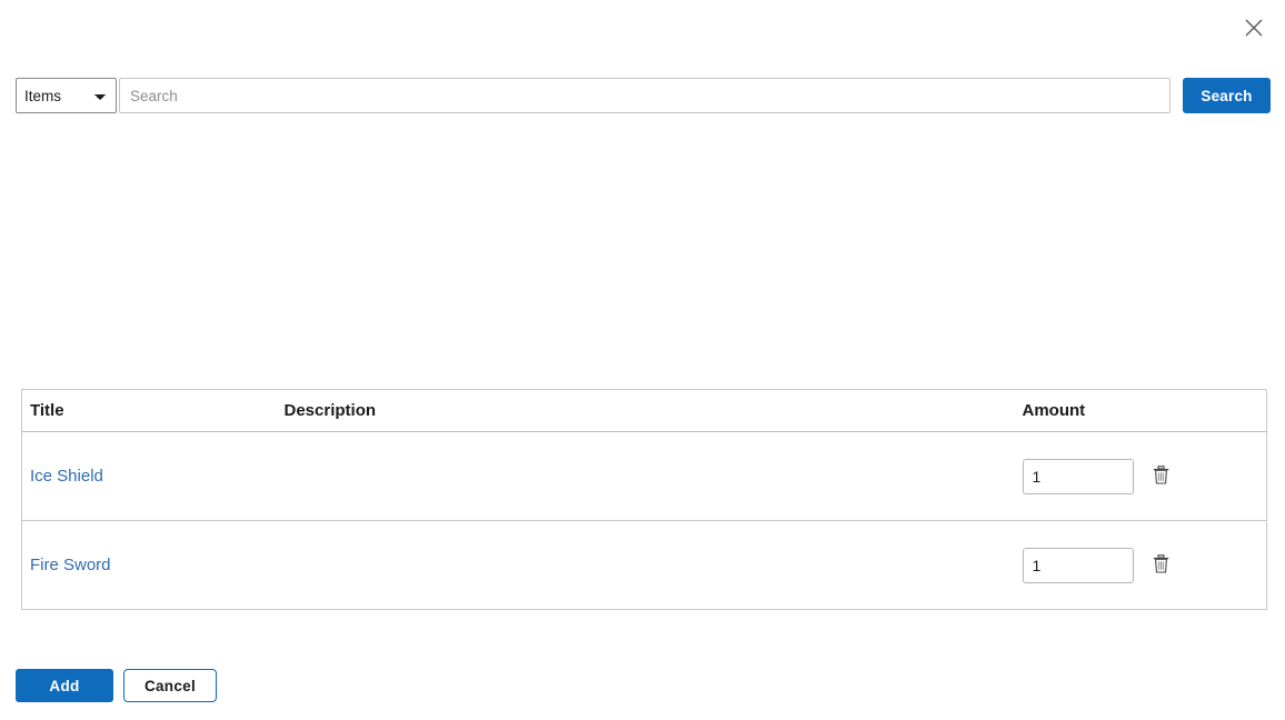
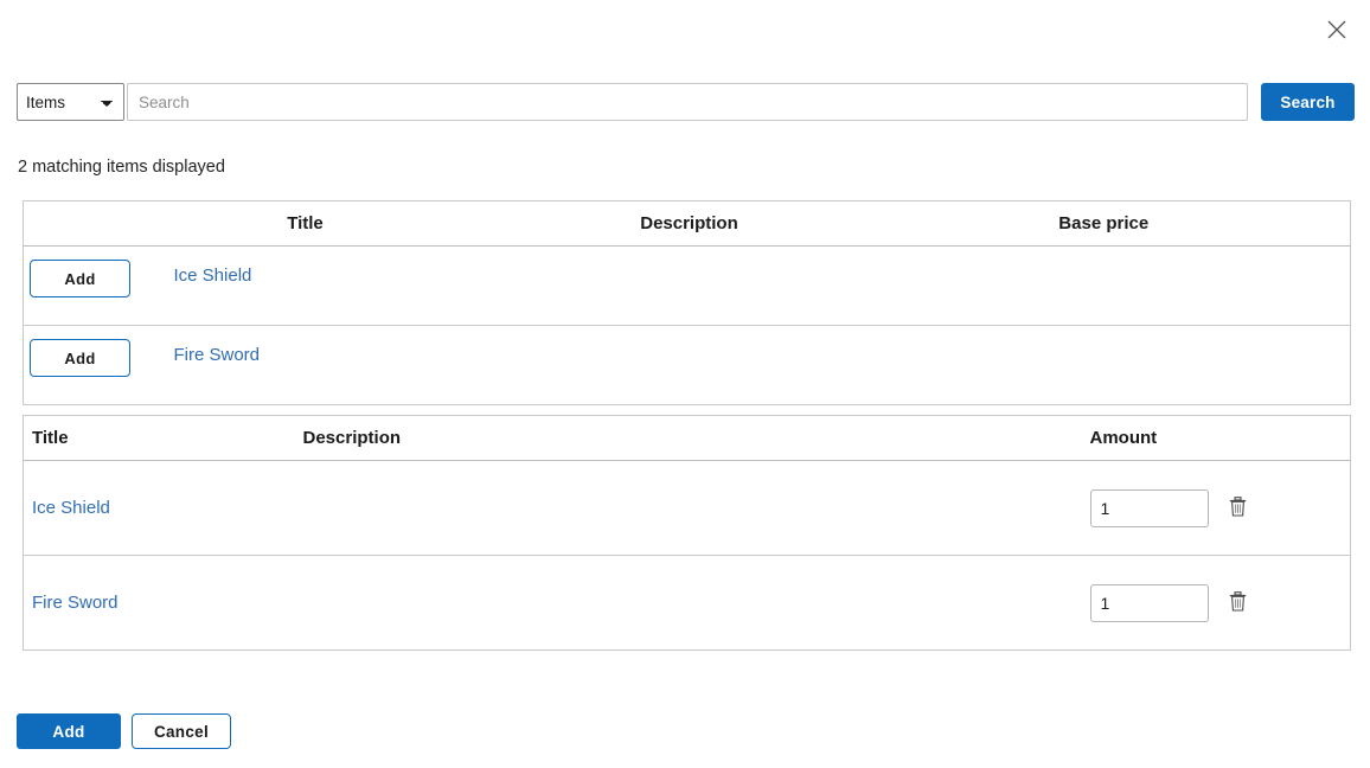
  Items
  Search
  Search
+ 2 matching items displayed
+ 	Title	Description	Base price
+ Add	Ice Shield
+ Add	Fire Sword
  Title	Description	Amount
  Ice Shield		1
  Fire Sword		1
  Add
  Cancel
